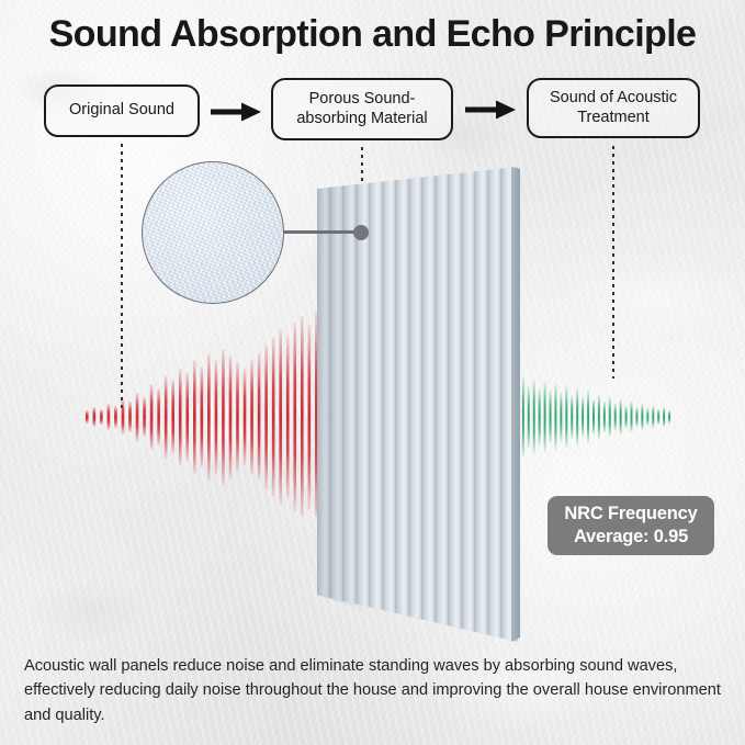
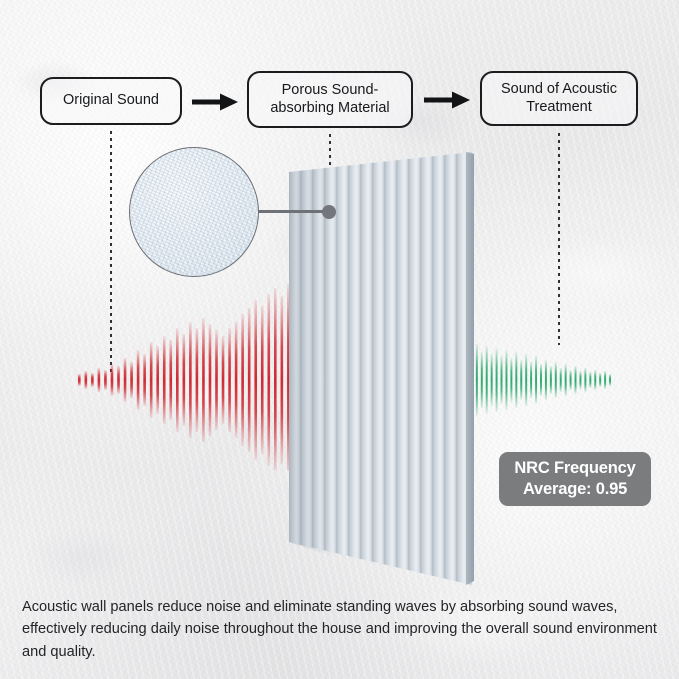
- Sound Absorption and Echo Principle
  Original Sound
  Porous Sound-absorbing Material
  Sound of Acoustic Treatment
  NRC Frequency
  Average: 0.95
- Acoustic wall panels reduce noise and eliminate standing waves by absorbing sound waves, effectively reducing daily noise throughout the house and improving the overall house environment and quality.
+ Acoustic wall panels reduce noise and eliminate standing waves by absorbing sound waves, effectively reducing daily noise throughout the house and improving the overall sound environment and quality.
